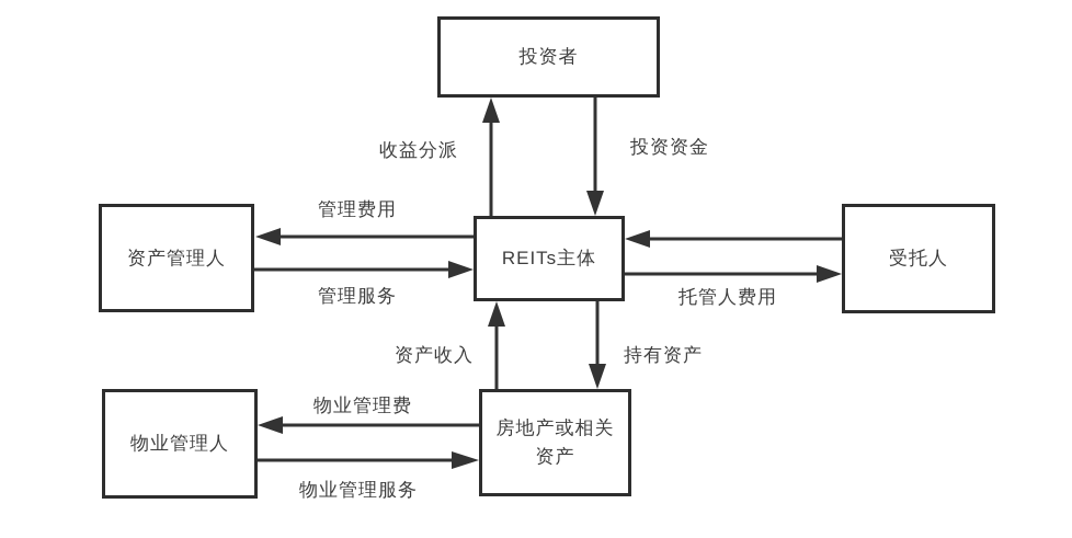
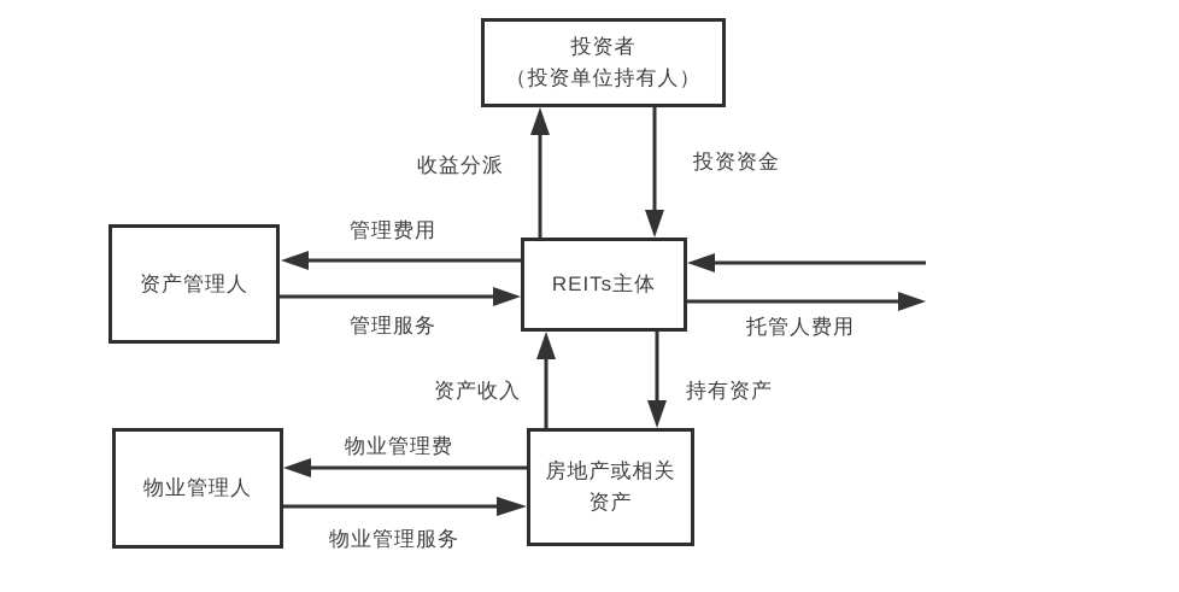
  投资者
+ （投资单位持有人）
  REITs主体
  资产管理人
- 受托人
  物业管理人
  房地产或相关
  资产
  收益分派
  投资资金
  管理费用
  管理服务
  托管人费用
  资产收入
  持有资产
  物业管理费
  物业管理服务
